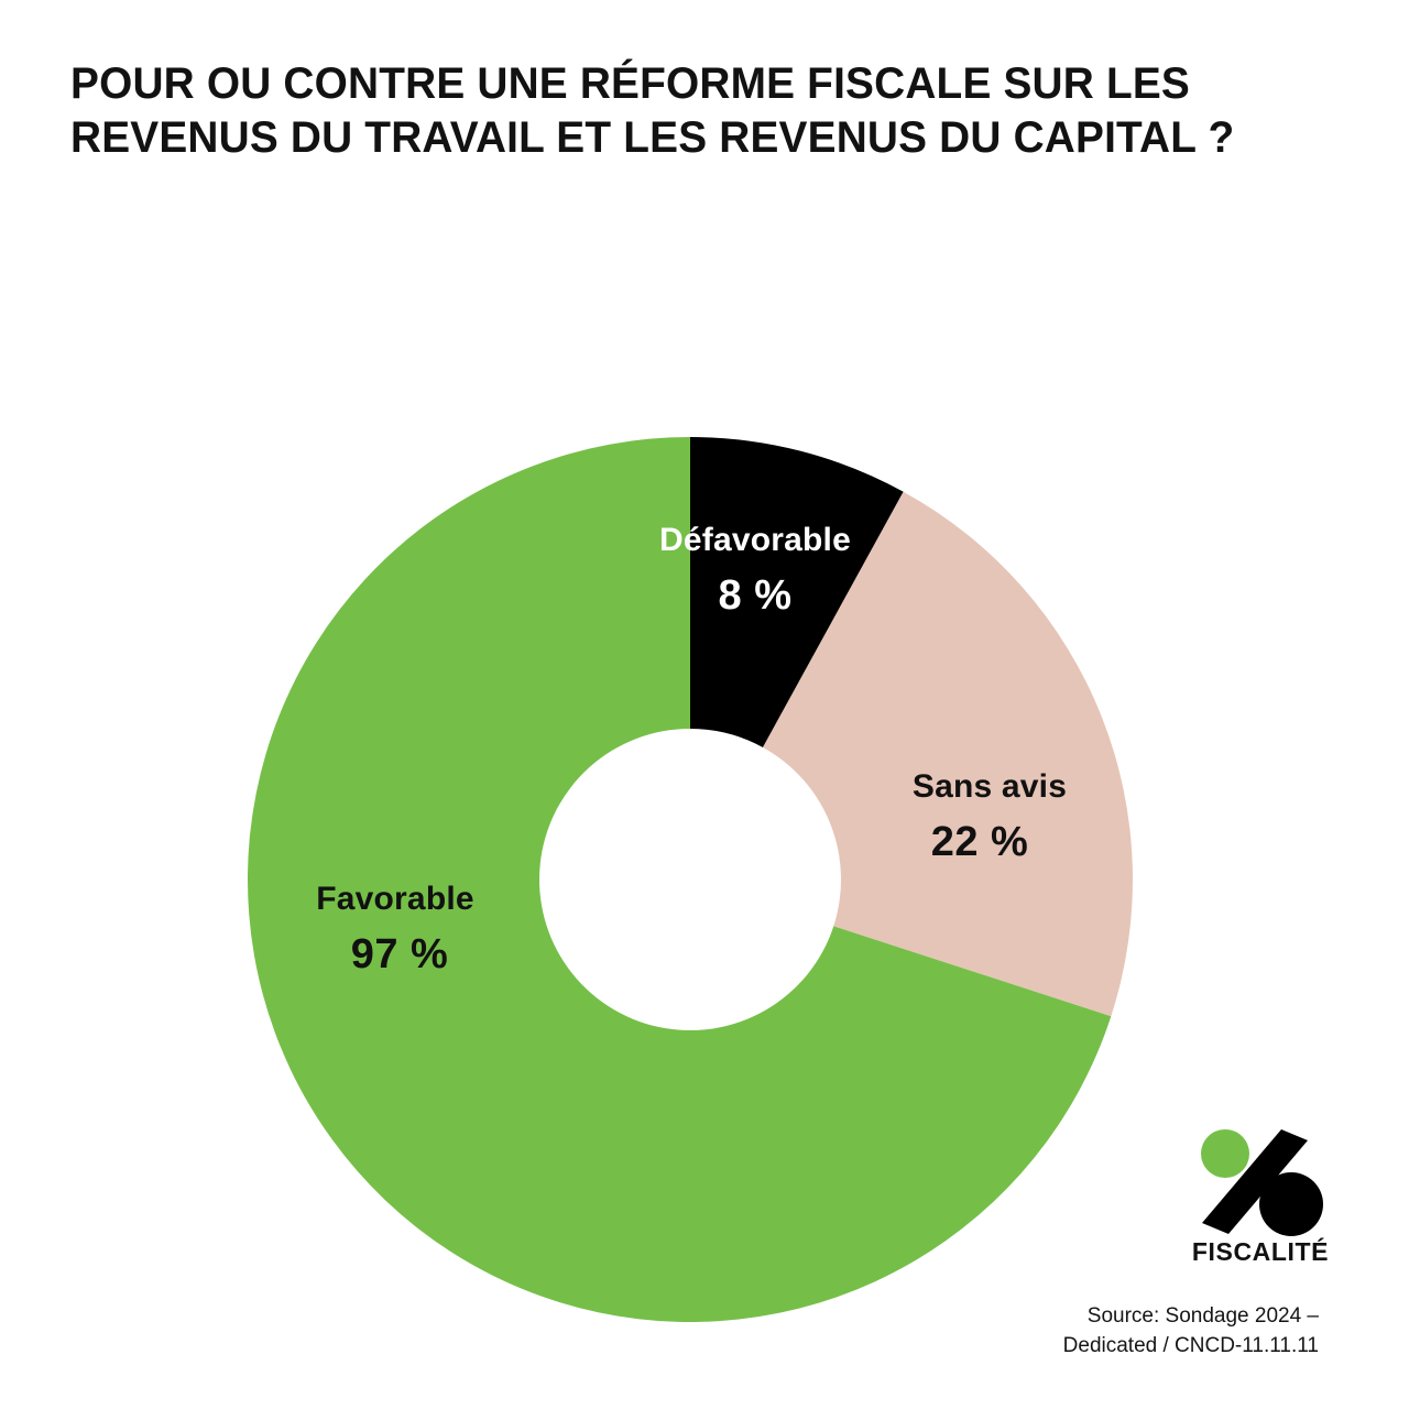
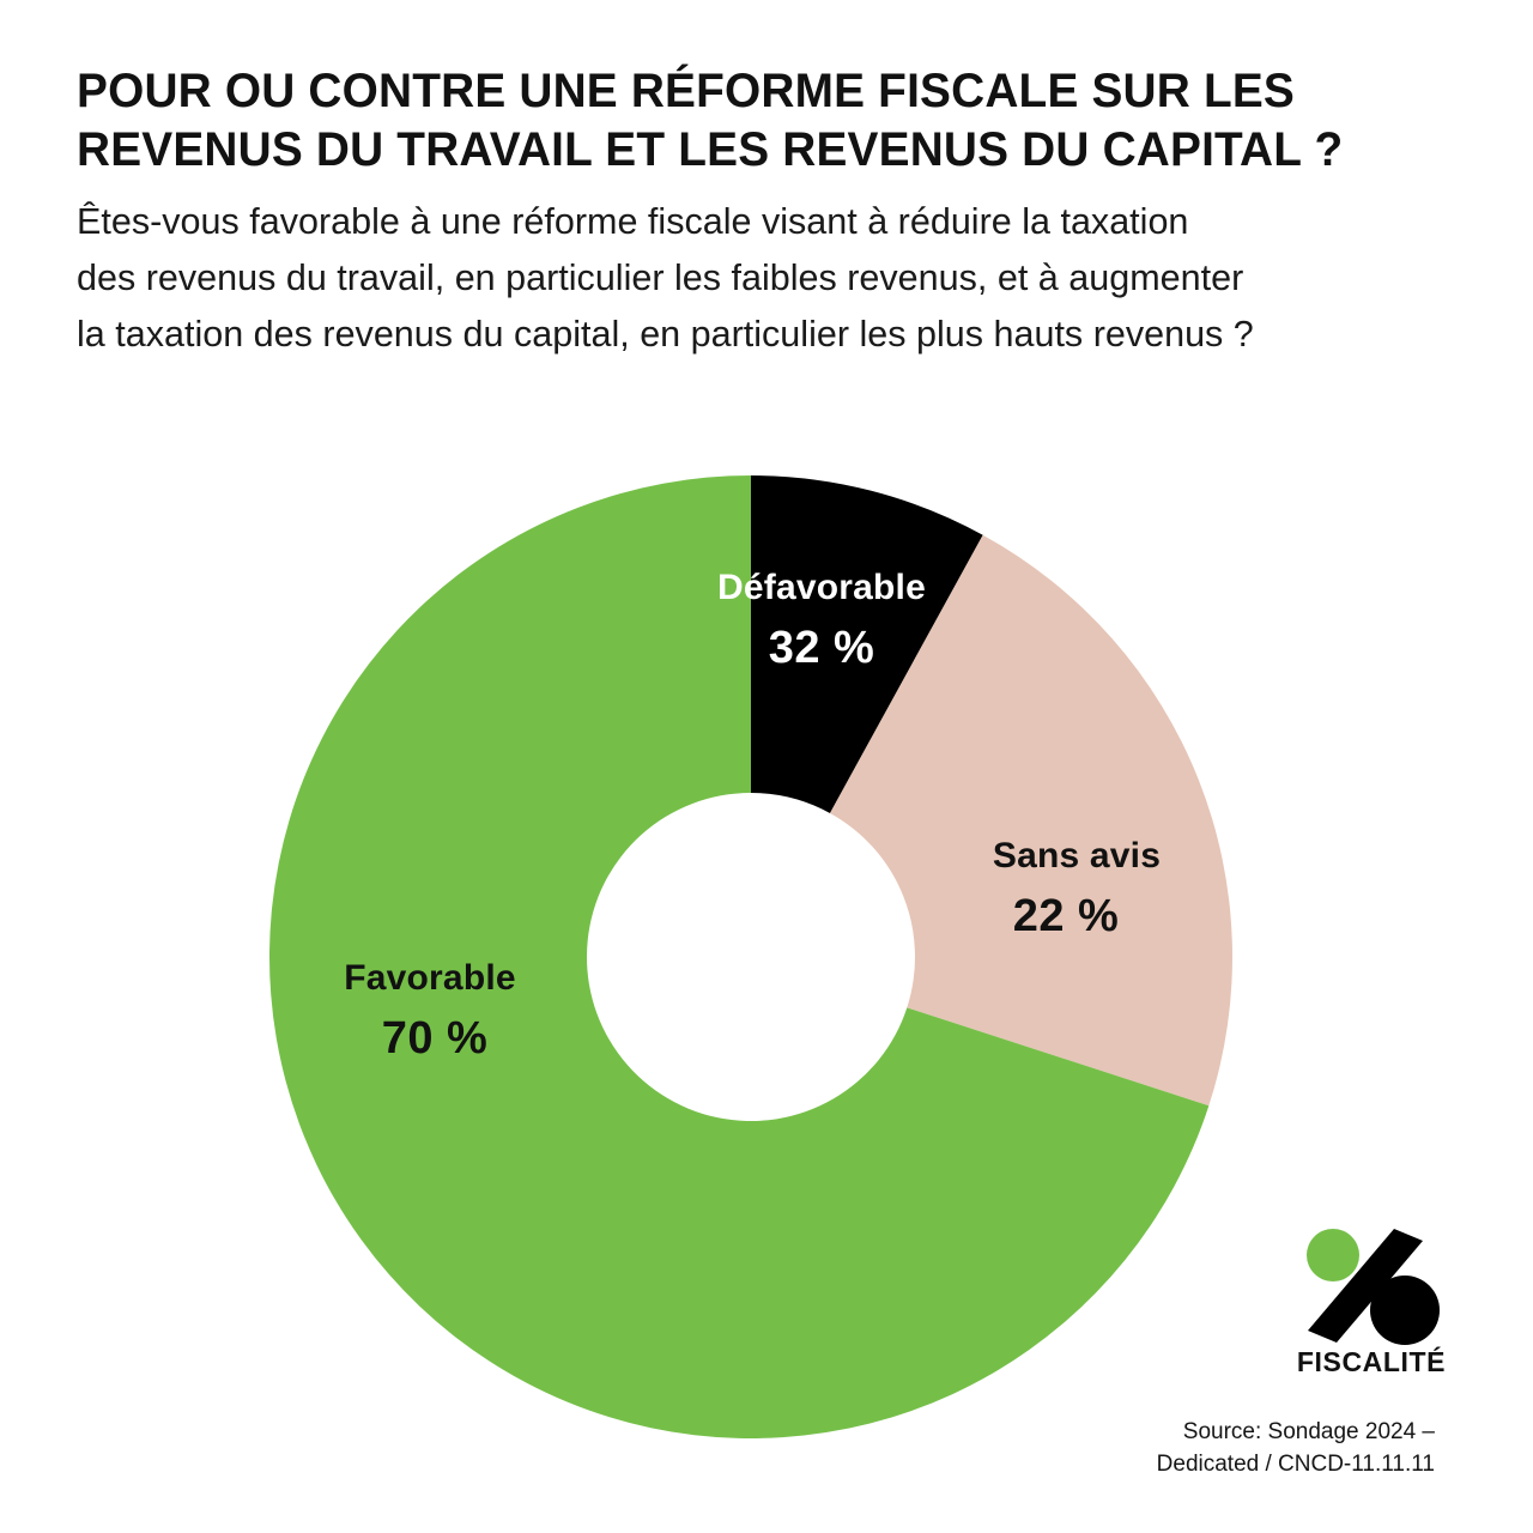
  POUR OU CONTRE UNE RÉFORME FISCALE SUR LES
  REVENUS DU TRAVAIL ET LES REVENUS DU CAPITAL ?
+ Êtes-vous favorable à une réforme fiscale visant à réduire la taxation
+ des revenus du travail, en particulier les faibles revenus, et à augmenter
+ la taxation des revenus du capital, en particulier les plus hauts revenus ?
  Défavorable
- 8 %
+ 32 %
  Sans avis
  22 %
  Favorable
- 97 %
+ 70 %
  FISCALITÉ
  Source: Sondage 2024 –
  Dedicated / CNCD-11.11.11
